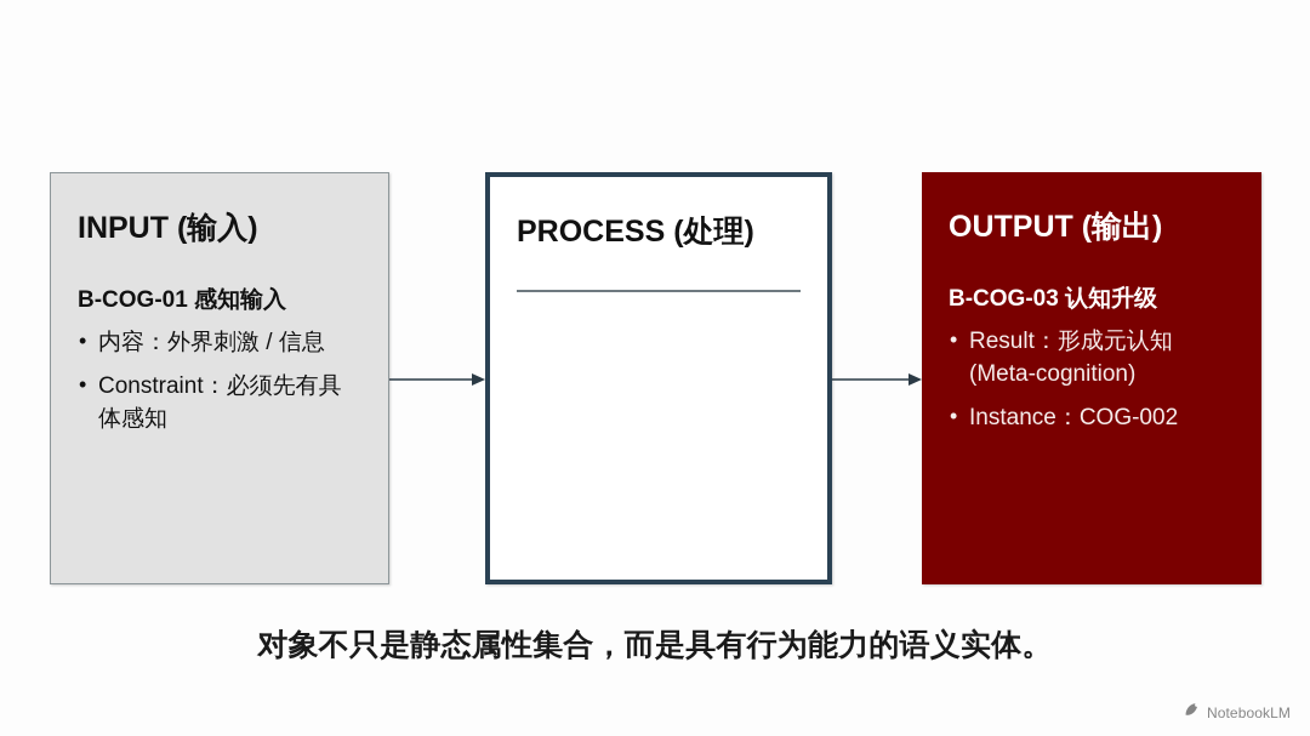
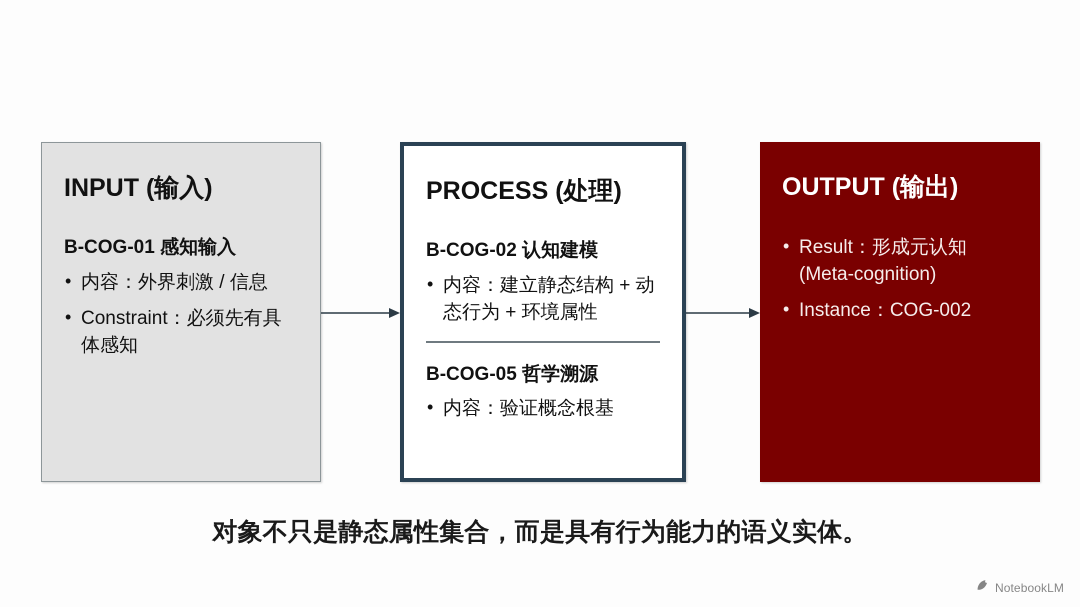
  INPUT (输入)
  B-COG-01 感知输入
  内容：外界刺激 / 信息
  Constraint：必须先有具体感知
  PROCESS (处理)
+ B-COG-02 认知建模
+ 内容：建立静态结构 + 动态行为 + 环境属性
+ B-COG-05 哲学溯源
+ 内容：验证概念根基
  OUTPUT (输出)
- B-COG-03 认知升级
  Result：形成元认知 (Meta-cognition)
  Instance：COG-002
  对象不只是静态属性集合，而是具有行为能力的语义实体。
  NotebookLM
